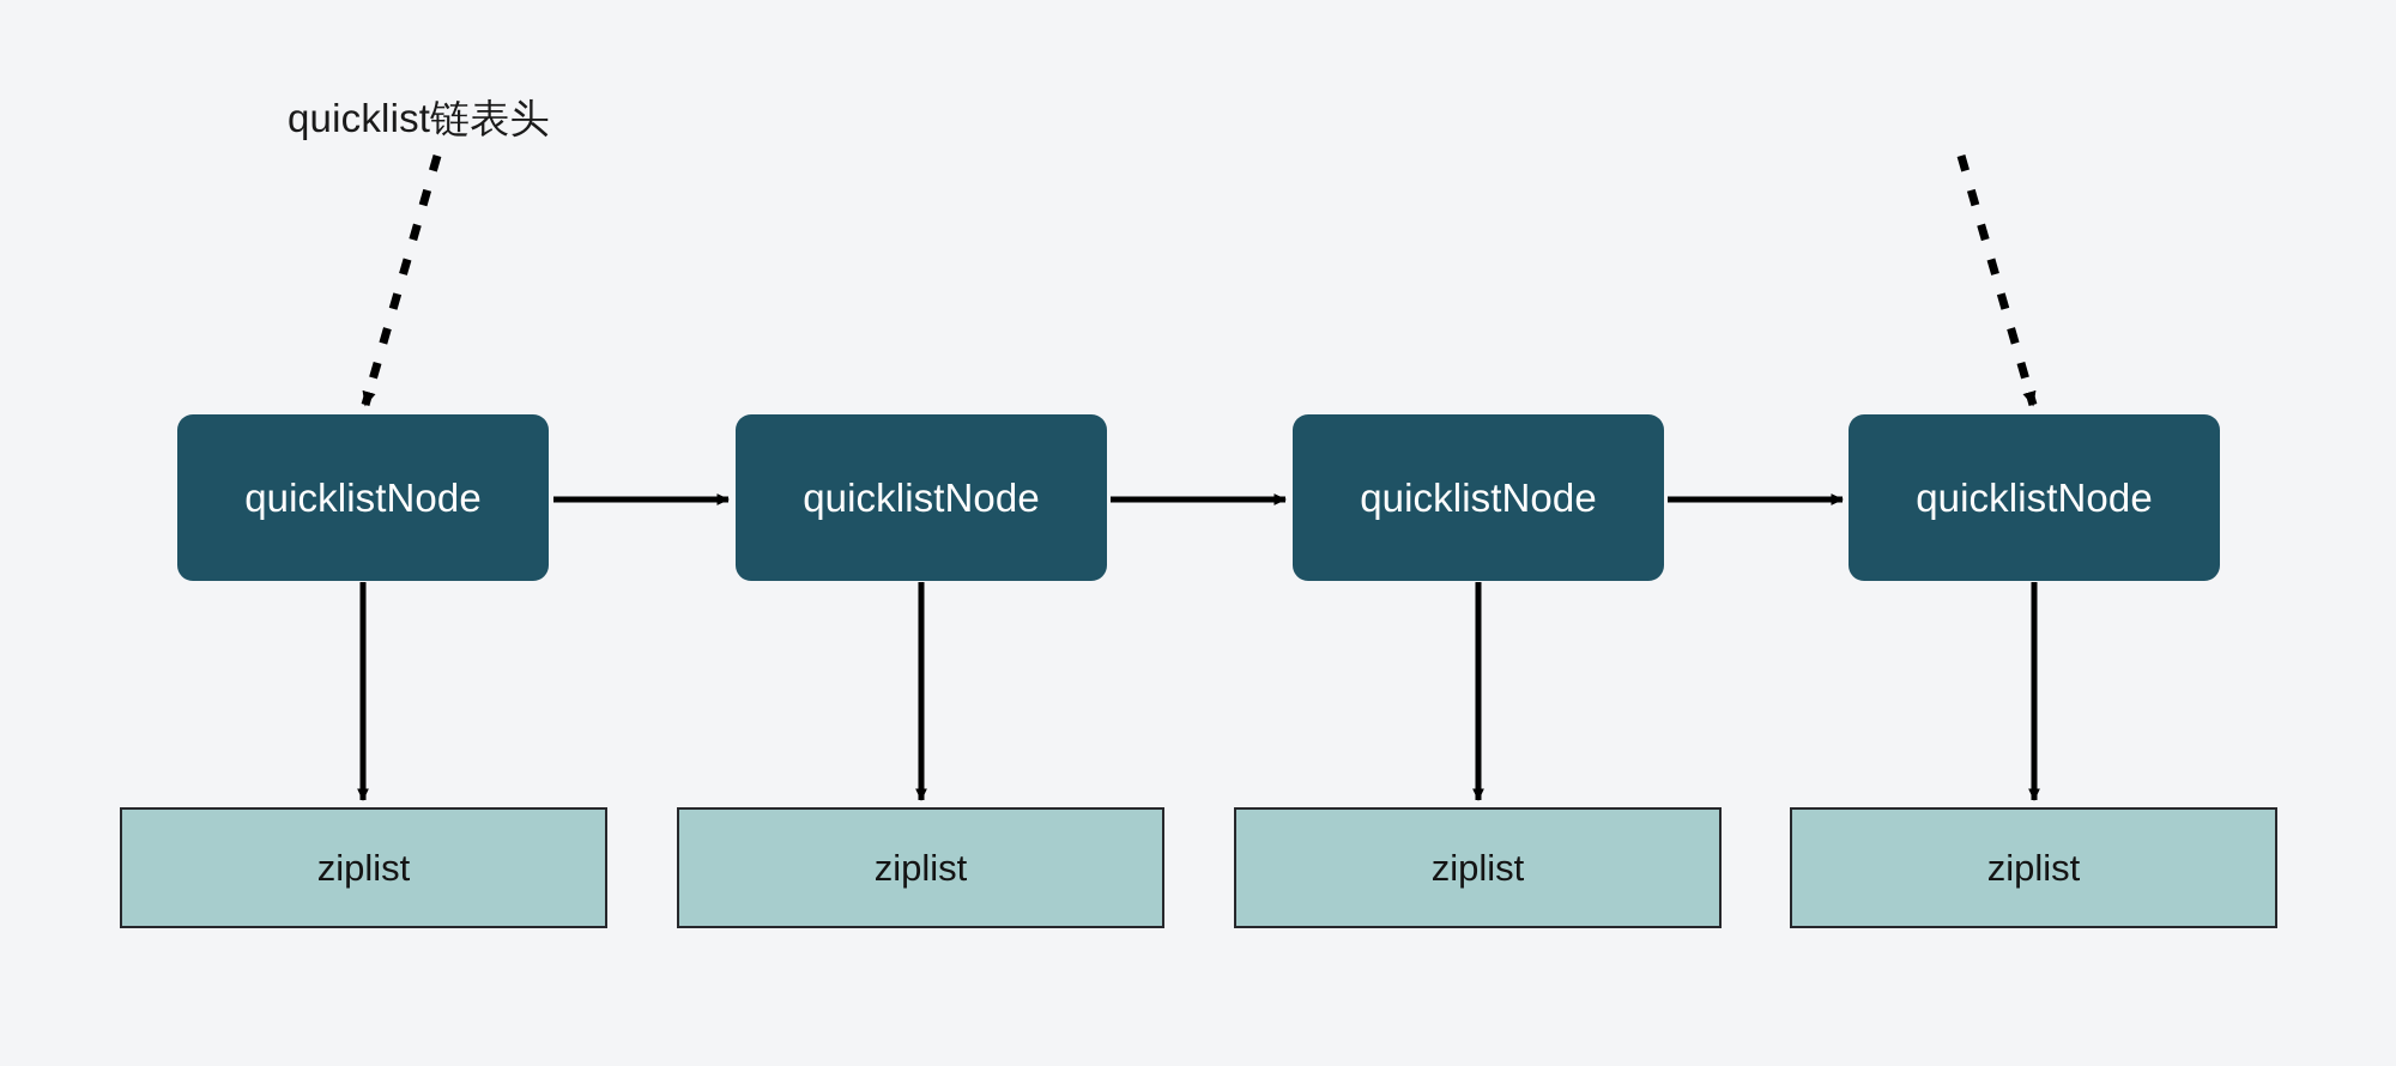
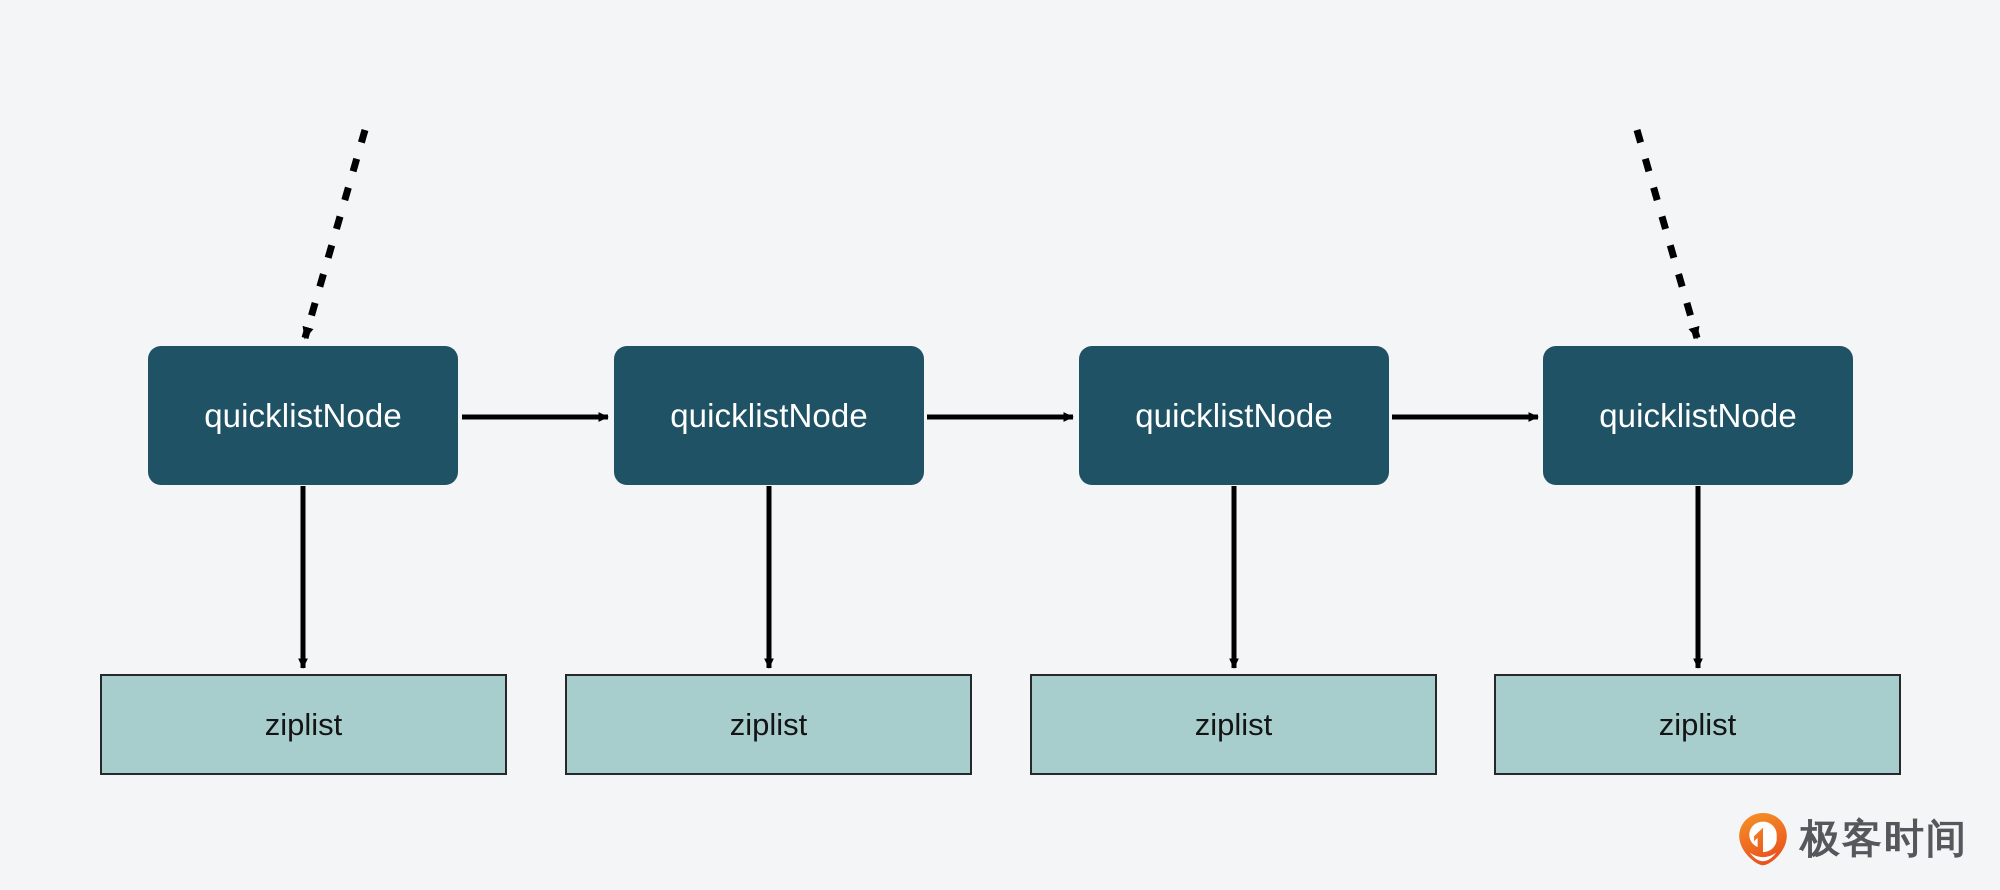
- quicklist链表头
  quicklistNode
  quicklistNode
  quicklistNode
  quicklistNode
  ziplist
  ziplist
  ziplist
  ziplist
+ 极客时间
